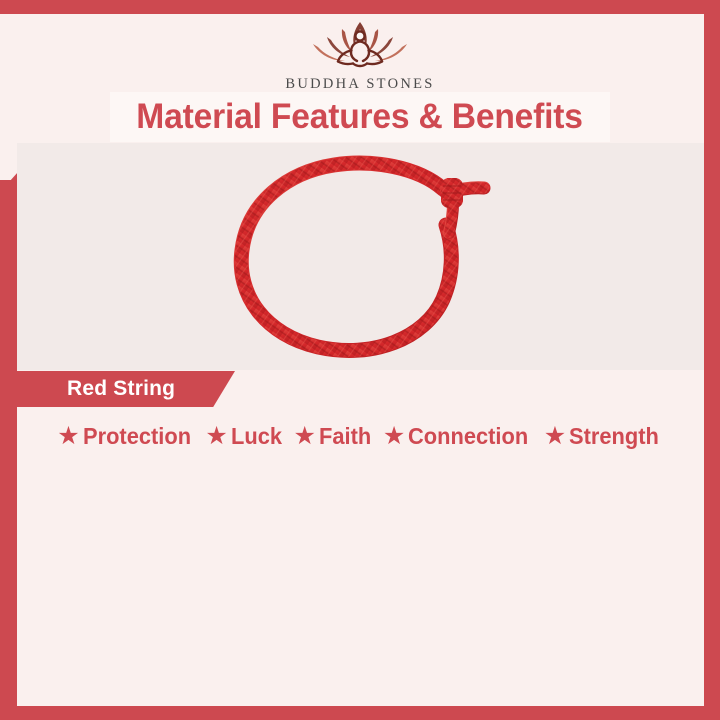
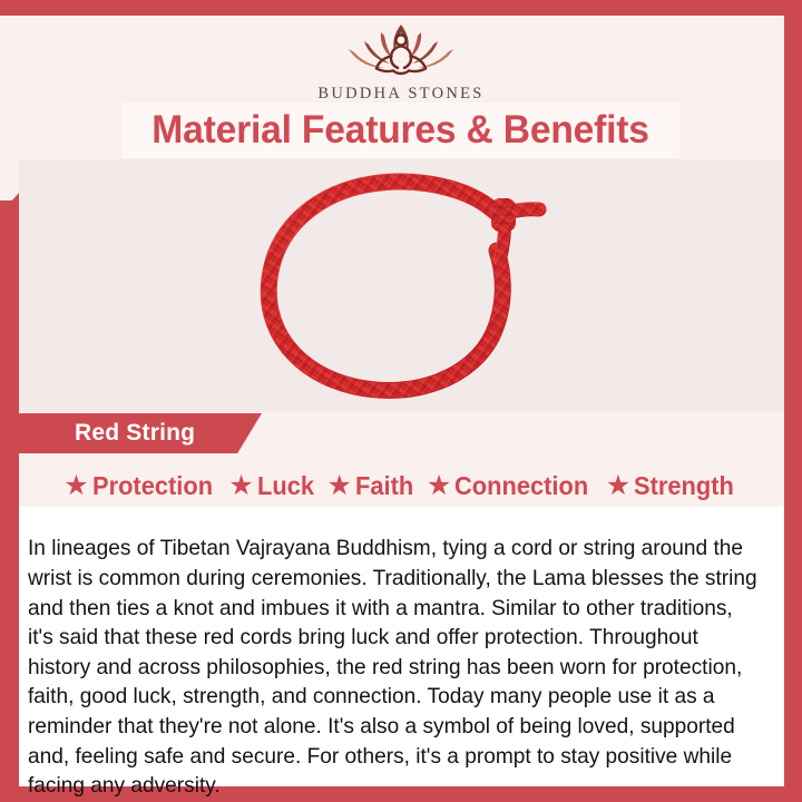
  BUDDHA STONES
  Material Features & Benefits
  Red String
  ★
  Protection
  ★
  Luck
  ★
  Faith
  ★
  Connection
  ★
  Strength
+ In lineages of Tibetan Vajrayana Buddhism, tying a cord or string around the wrist is common during ceremonies. Traditionally, the Lama blesses the string and then ties a knot and imbues it with a mantra. Similar to other traditions, it's said that these red cords bring luck and offer protection. Throughout history and across philosophies, the red string has been worn for protection, faith, good luck, strength, and connection. Today many people use it as a reminder that they're not alone. It's also a symbol of being loved, supported and, feeling safe and secure. For others, it's a prompt to stay positive while facing any adversity.
